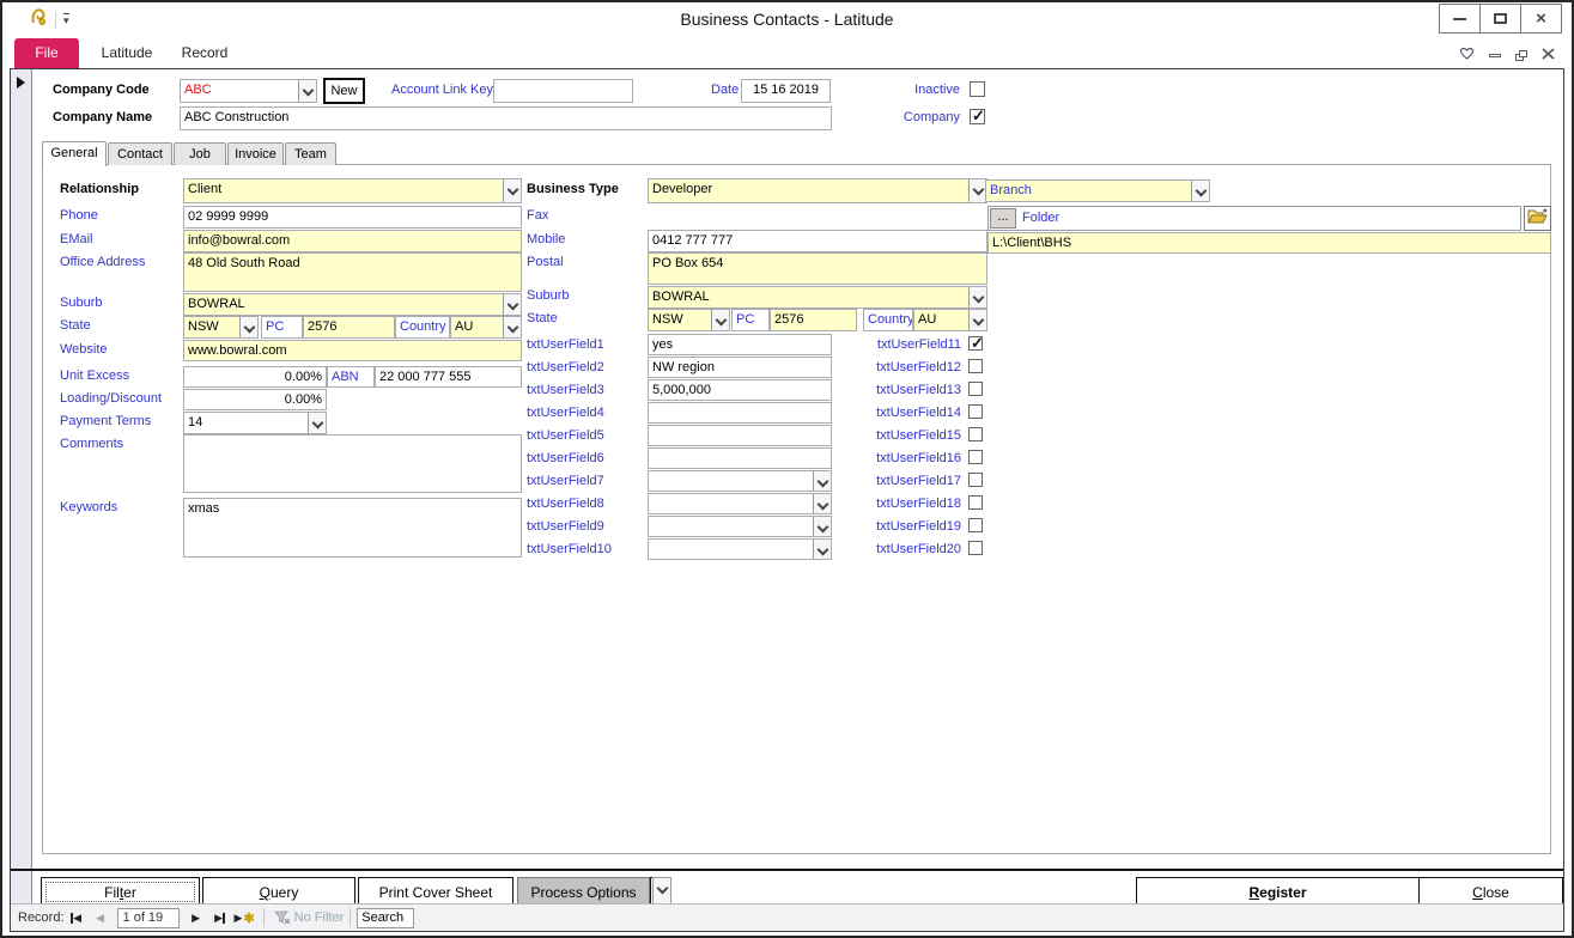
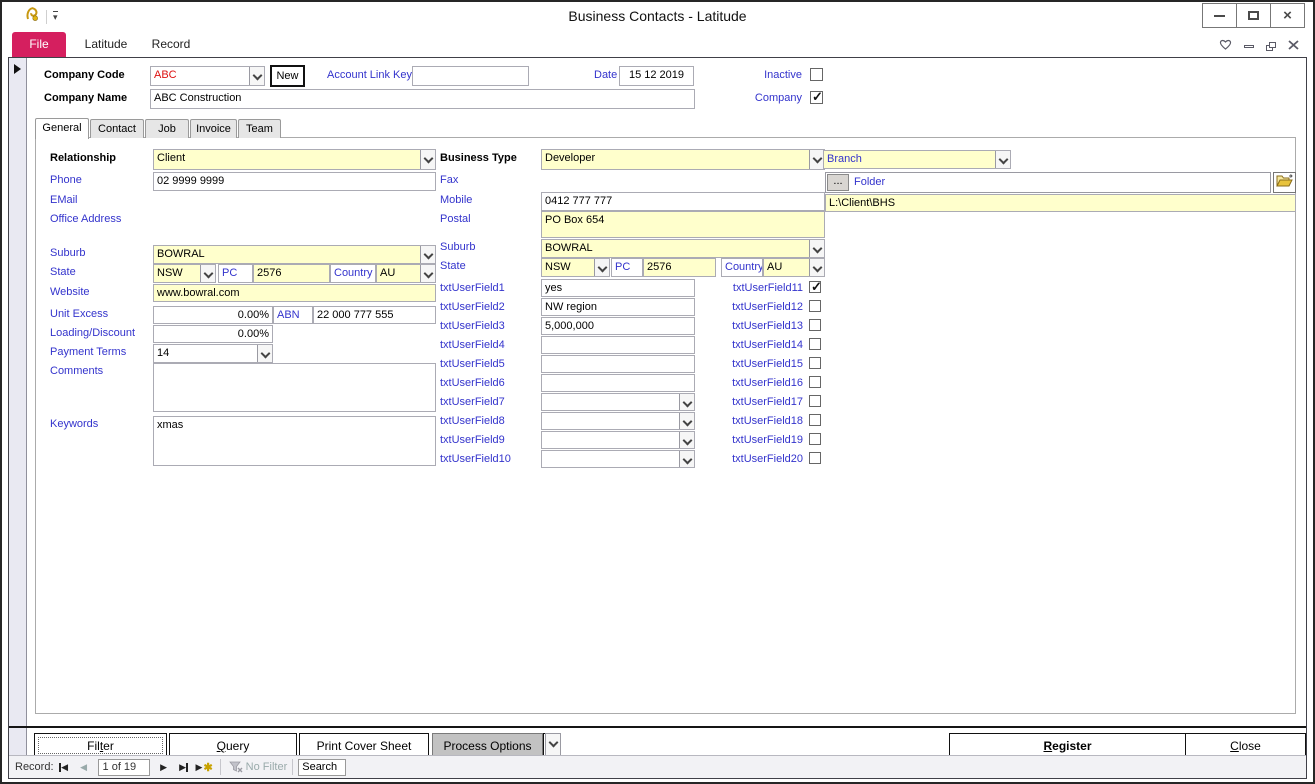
  ▾
  Business Contacts - Latitude
  ×
  File
  Latitude
  Record
  Company Code
  ABC
  New
  Account Link Key
  Date
- 15 16 2019
+ 15 12 2019
  Inactive
  Company Name
  ABC Construction
  Company
  General
  Contact
  Job
  Invoice
  Team
  Relationship
  Client
  Phone
  02 9999 9999
  EMail
- info@bowral.com
  Office Address
- 48 Old South Road
  Suburb
  BOWRAL
  State
  NSW
  PC
  2576
  Country
  AU
  Website
  www.bowral.com
  Unit Excess
  0.00%
  ABN
  22 000 777 555
  Loading/Discount
  0.00%
  Payment Terms
  14
  Comments
  Keywords
  xmas
  Business Type
  Developer
  Fax
  Mobile
  0412 777 777
  Postal
  PO Box 654
  Suburb
  BOWRAL
  State
  NSW
  PC
  2576
  Country
  AU
  txtUserField1
  yes
  txtUserField2
  NW region
  txtUserField3
  5,000,000
  txtUserField4
  txtUserField5
  txtUserField6
  txtUserField7
  txtUserField8
  txtUserField9
  txtUserField10
  txtUserField11
  txtUserField12
  txtUserField13
  txtUserField14
  txtUserField15
  txtUserField16
  txtUserField17
  txtUserField18
  txtUserField19
  txtUserField20
  Branch
  ...
  Folder
  L:\Client\BHS
  Filter
  Query
  Print Cover Sheet
  Process Options
  Register
  Close
  Record:
  ◀
  ◀
  1 of 19
  ▶
  ▶
  ▶
  ✱
  No Filter
  Search
